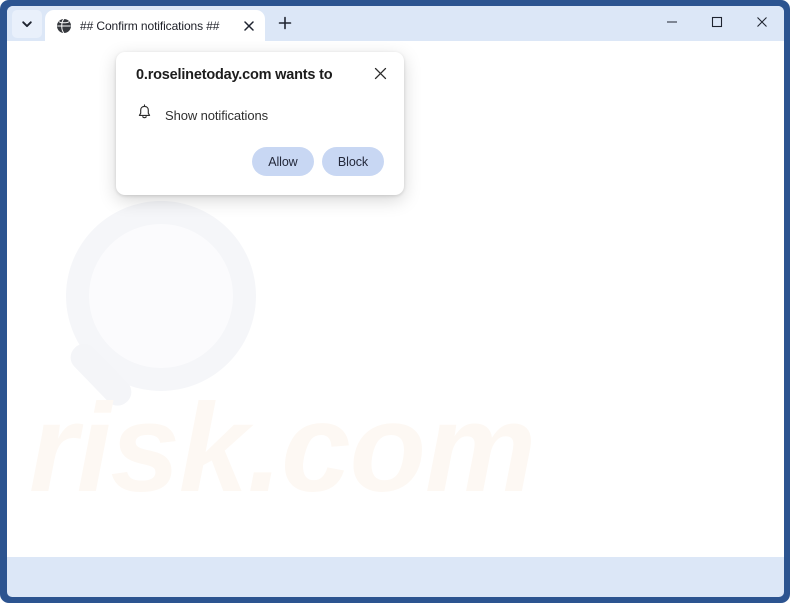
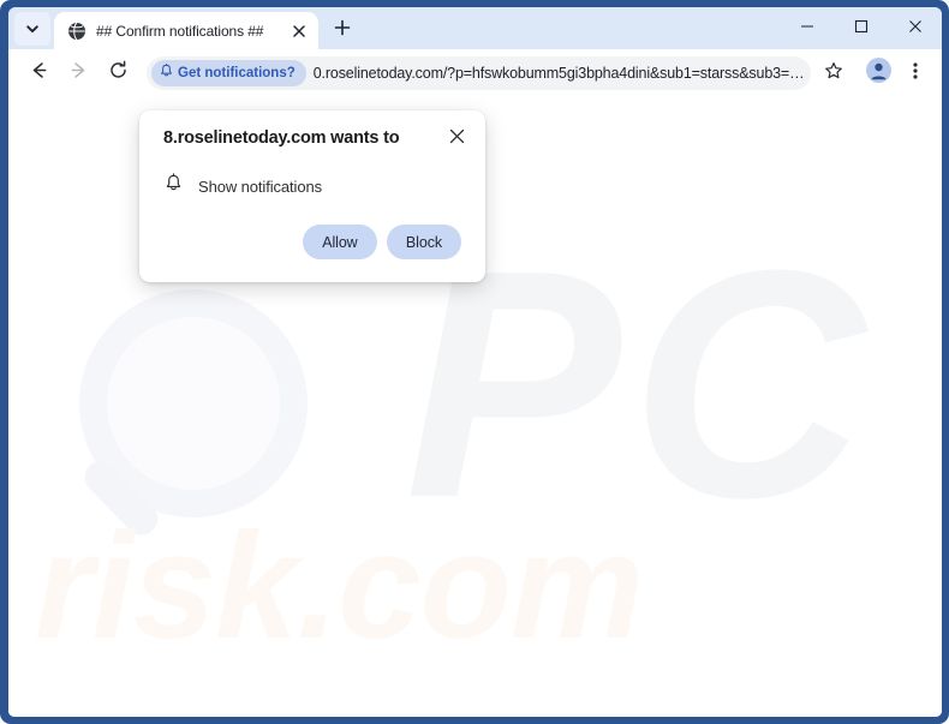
  ## Confirm notifications ##
+ Get notifications?
+ 0.roselinetoday.com/?p=hfswkobumm5gi3bpha4dini&sub1=starss&sub3=…
+ PC
- 0.roselinetoday.com wants to
+ 8.roselinetoday.com wants to
  Show notifications
  Allow
  Block
